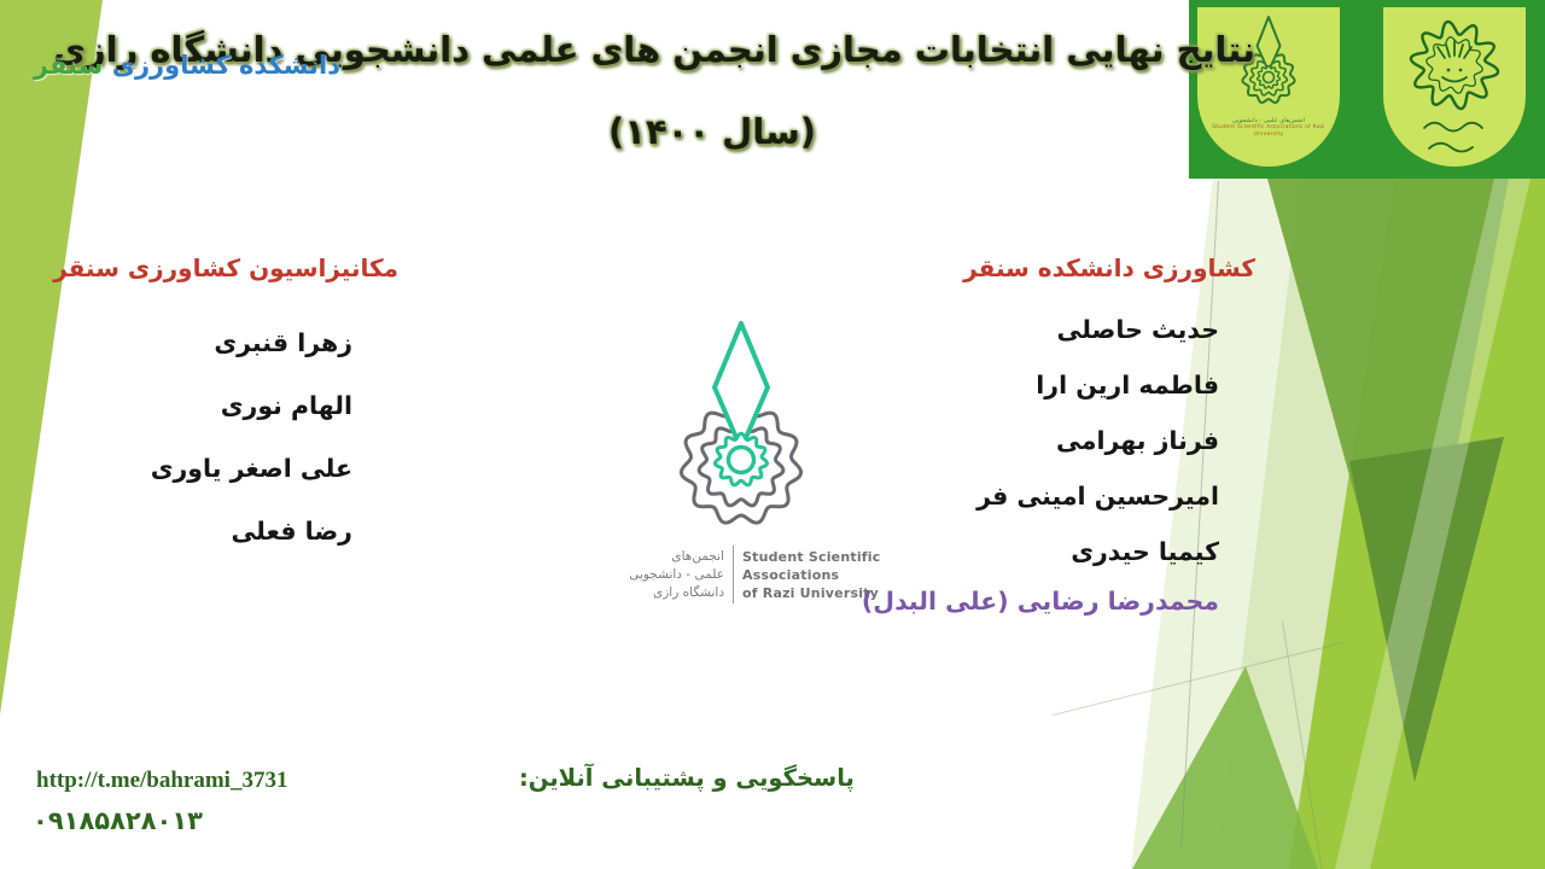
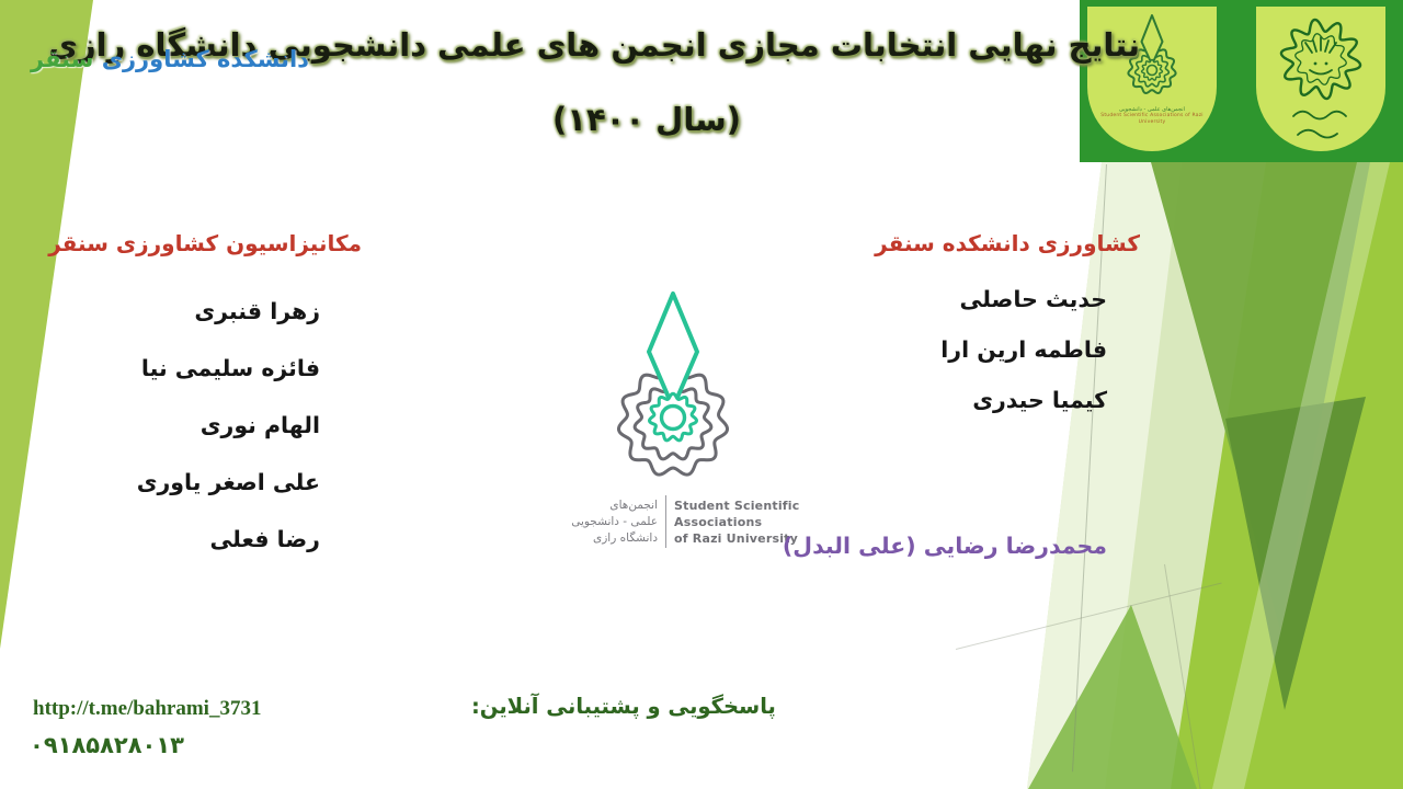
  نتایج نهایی انتخابات مجازی انجمن های علمی دانشجویی دانشگاه رازی
  (سال ۱۴۰۰)
  دانشکده کشاورزی سنقر
  کشاورزی دانشکده سنقر
  حدیث حاصلی
  فاطمه ارین ارا
- فرناز بهرامی
- امیرحسین امینی فر
  کیمیا حیدری
  محمدرضا رضایی (علی البدل)
  مکانیزاسیون کشاورزی سنقر
  زهرا قنبری
+ فائزه سلیمی نیا
  الهام نوری
  علی اصغر یاوری
  رضا فعلی
  انجمن‌های
  علمی - دانشجویی
  دانشگاه رازی
  Student Scientific
  Associations
  of Razi University
  پاسخگویی و پشتیبانی آنلاین:
  http://t.me/bahrami_3731
  ۰۹۱۸۵۸۲۸۰۱۳
